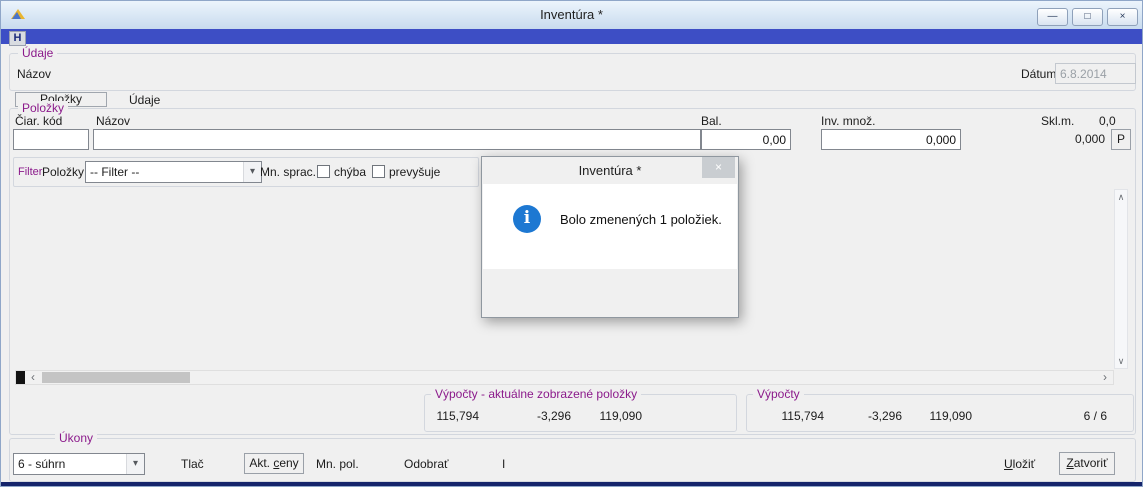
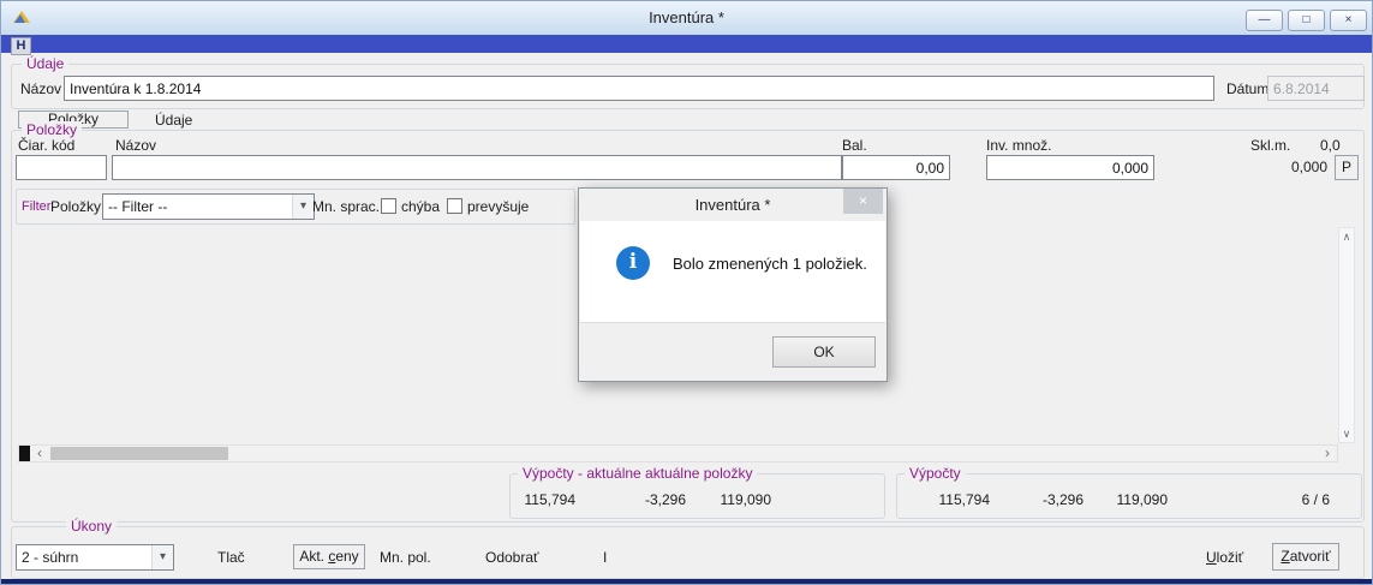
  Inventúra *
  —
  □
  ×
  H
  Údaje
  Názov
+ Inventúra k 1.8.2014
  Dátum
  6.8.2014
  Položky
  Údaje
  Položky
  Čiar. kód
  Názov
  Bal.
  0,00
  Inv. množ.
  0,000
  Skl.m.
  0,0
  0,000
  P
  Filter
  Položky
  -- Filter --
  ▾
  Mn. sprac.
  chýba
  prevyšuje
  ∧
  ∨
  ‹
  ›
- Výpočty - aktuálne zobrazené položky
+ Výpočty - aktuálne aktuálne položky
  115,794
  -3,296
  119,090
  Výpočty
  115,794
  -3,296
  119,090
  6 / 6
  Úkony
- 6 - súhrn
+ 2 - súhrn
  ▾
  Tlač
  Akt. ceny
  Mn. pol.
  Odobrať
  I
  Uložiť
  Zatvoriť
  Inventúra *
  ×
  i
  Bolo zmenených 1 položiek.
+ OK
